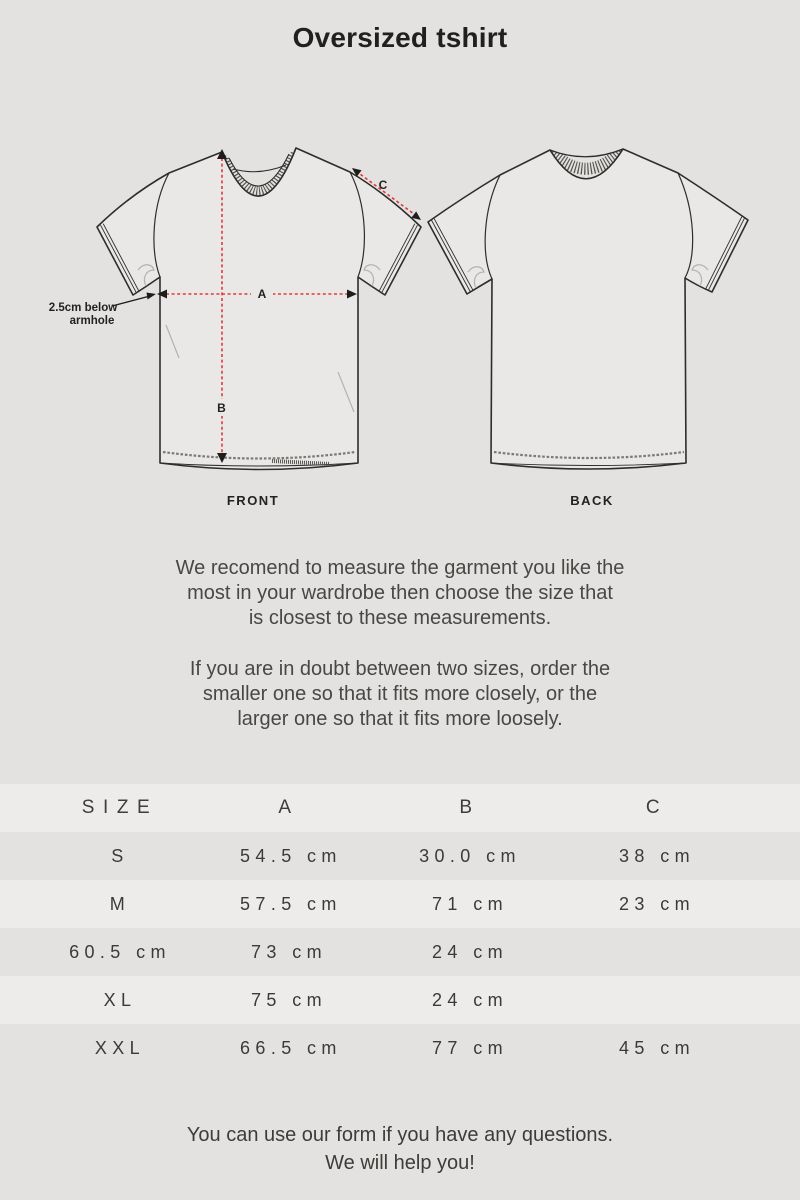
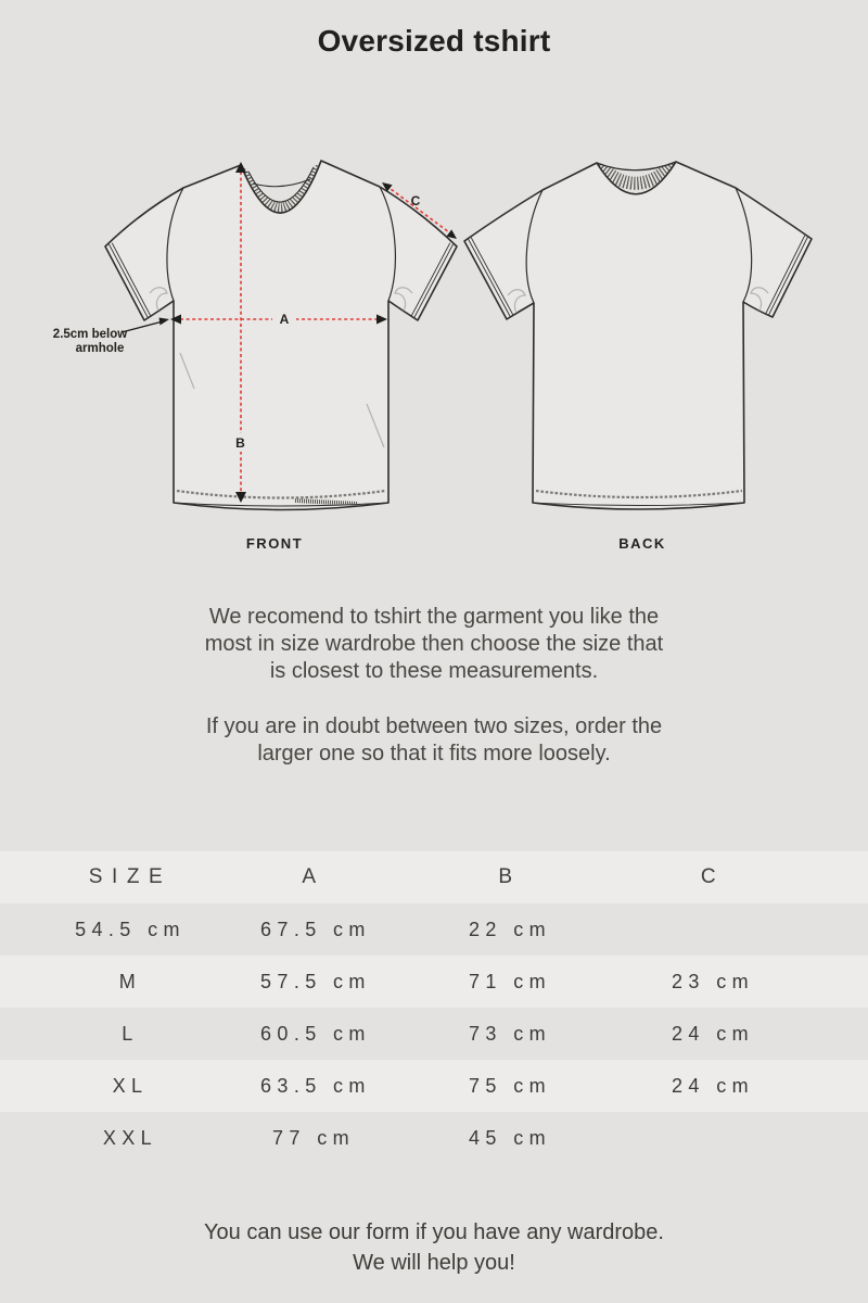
  Oversized tshirt
  A
  B
  C
  2.5cm below
  armhole
  FRONT
  BACK
- We recomend to measure the garment you like the
+ We recomend to tshirt the garment you like the
- most in your wardrobe then choose the size that
+ most in size wardrobe then choose the size that
  is closest to these measurements.
  If you are in doubt between two sizes, order the
- smaller one so that it fits more closely, or the
  larger one so that it fits more loosely.
  SIZE
  A
  B
  C
- S
  54.5 cm
- 30.0 cm
+ 67.5 cm
- 38 cm
+ 22 cm
  M
  57.5 cm
  71 cm
  23 cm
+ L
  60.5 cm
  73 cm
  24 cm
  XL
+ 63.5 cm
  75 cm
  24 cm
  XXL
- 66.5 cm
  77 cm
  45 cm
- You can use our form if you have any questions.
+ You can use our form if you have any wardrobe.
  We will help you!
